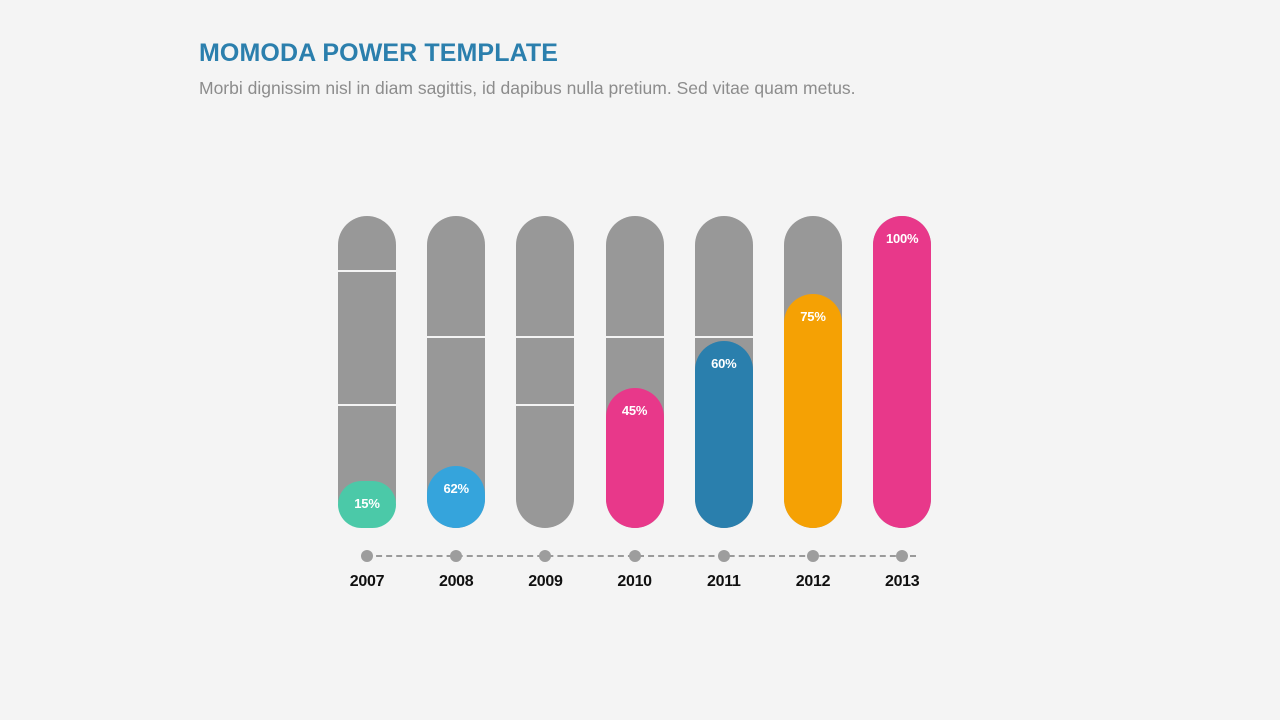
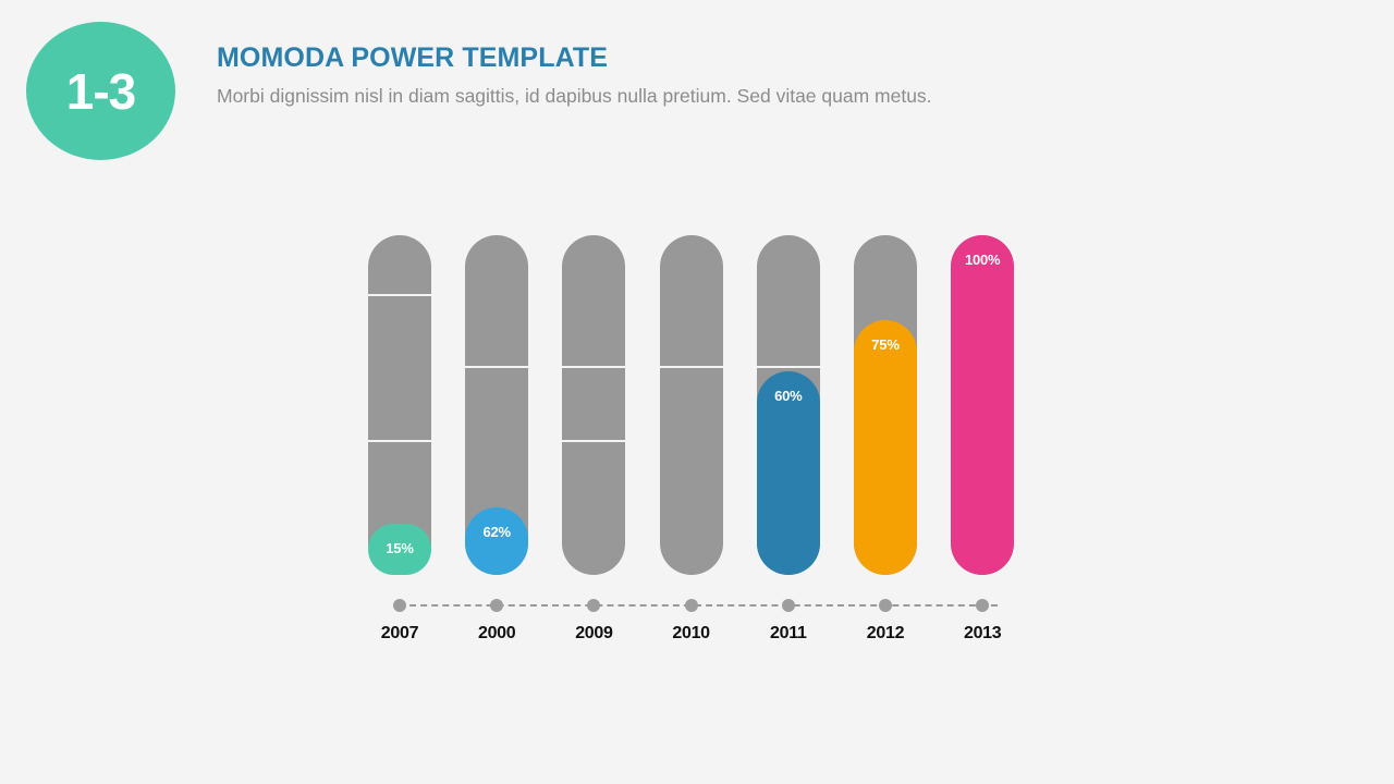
+ 1-3
  MOMODA POWER TEMPLATE
  Morbi dignissim nisl in diam sagittis, id dapibus nulla pretium. Sed vitae quam metus.
  15%
  62%
- 45%
  60%
  75%
  100%
  2007
- 2008
+ 2000
  2009
  2010
  2011
  2012
  2013
